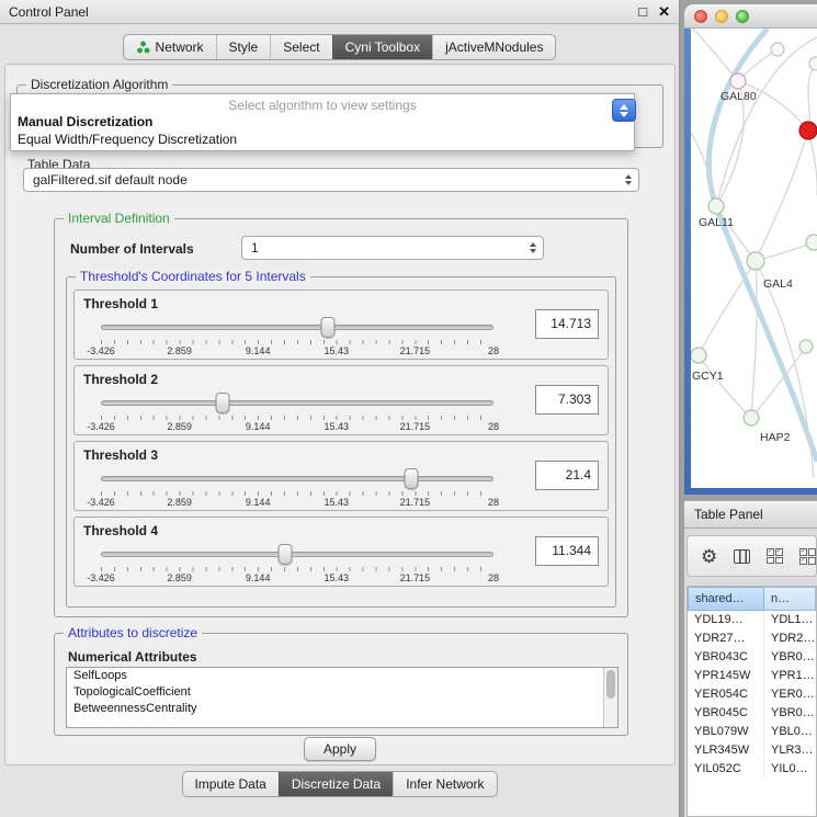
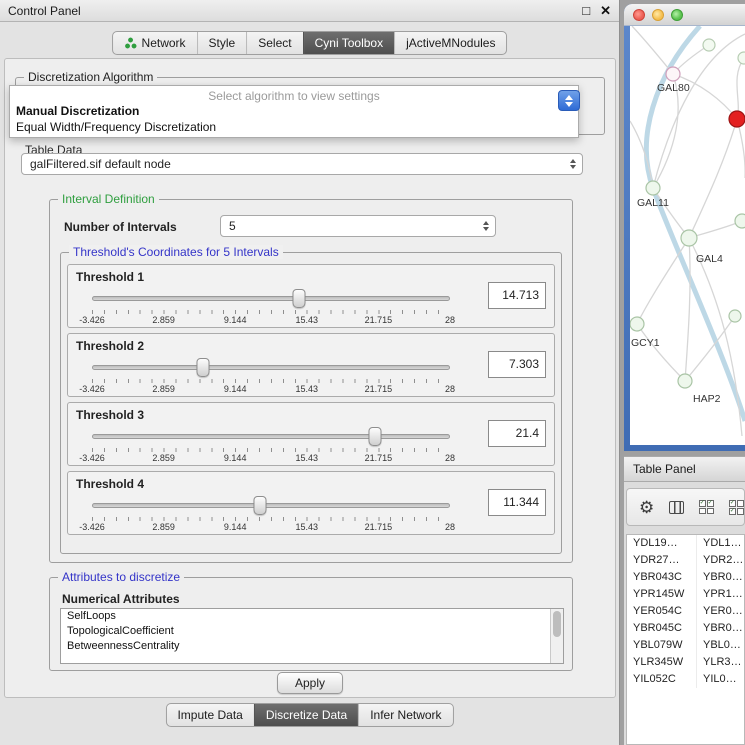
  Control Panel
  □
  ✕
  Network
  Style
  Select
  Cyni Toolbox
  jActiveMNodules
  Discretization Algorithm
  Select algorithm to view settings
  Manual Discretization
  Equal Width/Frequency Discretization
  Table Data
  galFiltered.sif default node
  Interval Definition
  Number of Intervals
- 1
+ 5
  Threshold's Coordinates for 5 Intervals
  Threshold 1
  -3.426
  2.859
  9.144
  15.43
  21.715
  28
  14.713
  Threshold 2
  -3.426
  2.859
  9.144
  15.43
  21.715
  28
  7.303
  Threshold 3
  -3.426
  2.859
  9.144
  15.43
  21.715
  28
  21.4
  Threshold 4
  -3.426
  2.859
  9.144
  15.43
  21.715
  28
  11.344
  Attributes to discretize
  Numerical Attributes
  SelfLoops
  TopologicalCoefficient
  BetweennessCentrality
  Apply
  Impute Data
  Discretize Data
  Infer Network
  GAL80
  GAL11
  GAL4
  GCY1
  HAP2
  Table Panel
  ⚙
- shared…
- n…
  YDL19…
  YDL1…
  YDR27…
  YDR2…
  YBR043C
  YBR0…
  YPR145W
  YPR1…
  YER054C
  YER0…
  YBR045C
  YBR0…
  YBL079W
  YBL0…
  YLR345W
  YLR3…
  YIL052C
  YIL0…
